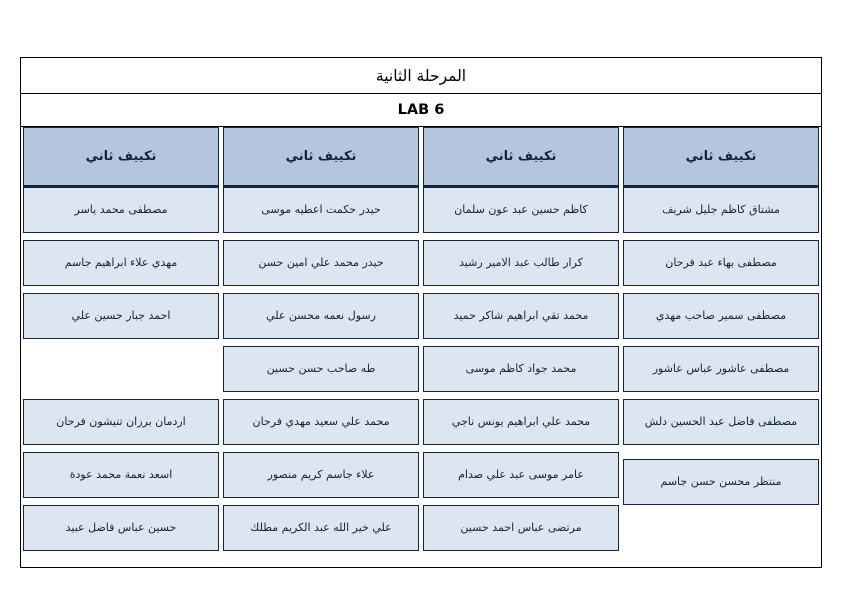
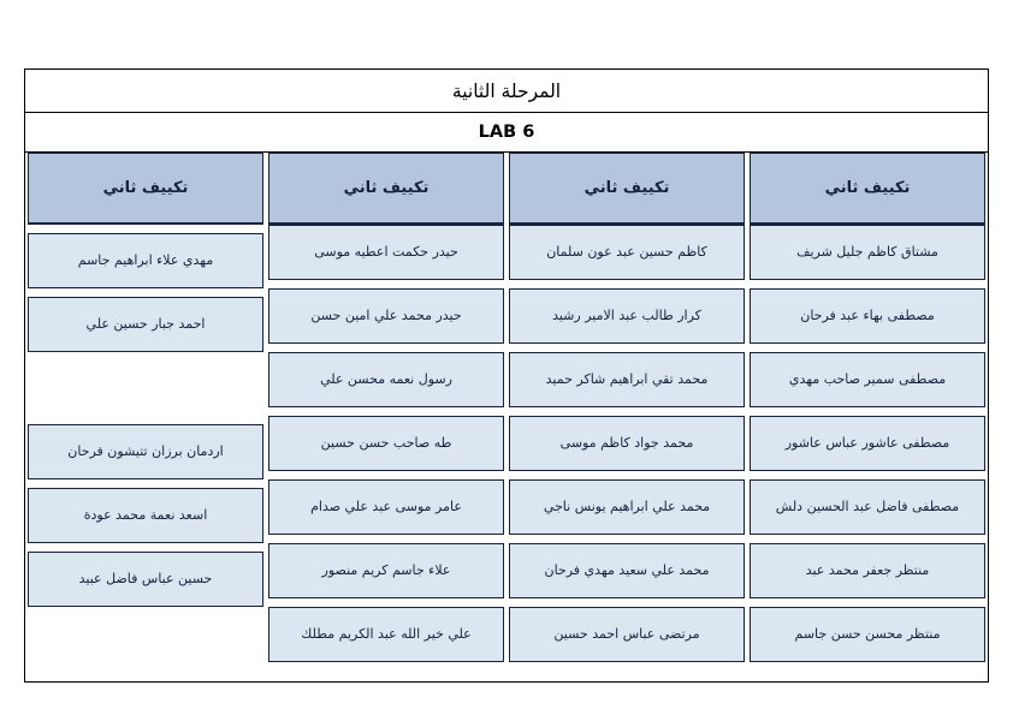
  المرحلة الثانية
  LAB 6
  تكييف ثاني
  مشتاق كاظم جليل شريف
  مصطفى بهاء عبد فرحان
  مصطفى سمير صاحب مهدي
  مصطفى عاشور عباس عاشور
  مصطفى فاضل عبد الحسين دلش
+ منتظر جعفر محمد عبد
  منتظر محسن حسن جاسم
  تكييف ثاني
  كاظم حسين عبد عون سلمان
  كرار طالب عبد الامير رشيد
  محمد تقي ابراهيم شاكر حميد
  محمد جواد كاظم موسى
  محمد علي ابراهيم يونس ناجي
- عامر موسى عبد علي صدام
+ محمد علي سعيد مهدي فرحان
  مرتضى عباس احمد حسين
  تكييف ثاني
  حيدر حكمت اعطيه موسى
  حيدر محمد علي امين حسن
  رسول نعمه محسن علي
  طه صاحب حسن حسين
- محمد علي سعيد مهدي فرحان
+ عامر موسى عبد علي صدام
  علاء جاسم كريم منصور
  علي خير الله عبد الكريم مطلك
  تكييف ثاني
- مصطفى محمد ياسر
  مهدي علاء ابراهيم جاسم
  احمد جبار حسين علي
  اردمان برزان تتيشون فرحان
  اسعد نعمة محمد عودة
  حسين عباس فاضل عبيد
